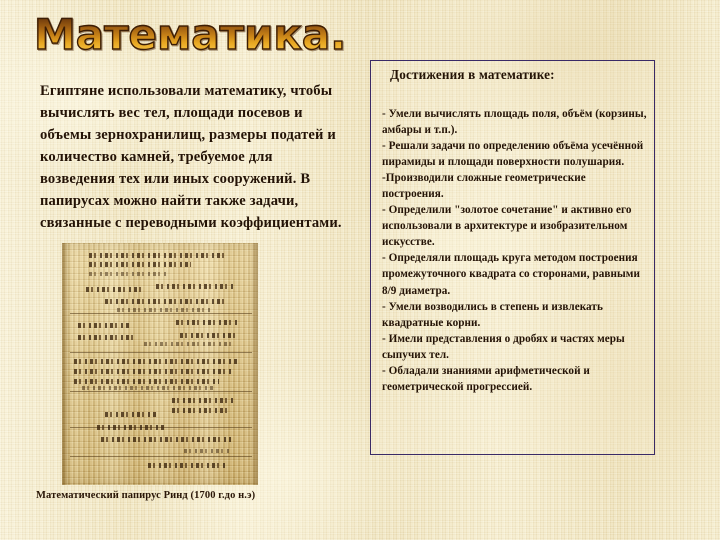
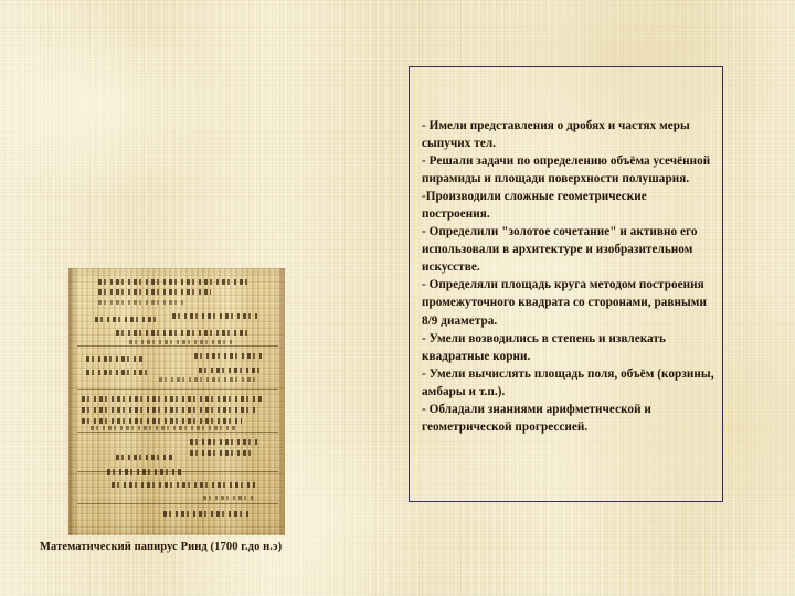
- Математика.
- Египтяне использовали математику, чтобы вычислять вес тел, площади посевов и объемы зернохранилищ, размеры податей и количество камней, требуемое для возведения тех или иных сооружений. В папирусах можно найти также задачи, связанные с переводными коэффициентами.
  Математический папирус Ринд (1700 г.до н.э)
- Достижения в математике:
- - Умели вычислять площадь поля, объём (корзины, амбары и т.п.).
+ - Имели представления о дробях и частях меры сыпучих тел.
  - Решали задачи по определению объёма усечённой пирамиды и площади поверхности полушария.
  -Производили сложные геометрические построения.
  - Определили "золотое сочетание" и активно его использовали в архитектуре и изобразительном искусстве.
  - Определяли площадь круга методом построения промежуточного квадрата со сторонами, равными 8/9 диаметра.
  - Умели возводились в степень и извлекать квадратные корни.
- - Имели представления о дробях и частях меры сыпучих тел.
+ - Умели вычислять площадь поля, объём (корзины, амбары и т.п.).
  - Обладали знаниями арифметической и геометрической прогрессией.
